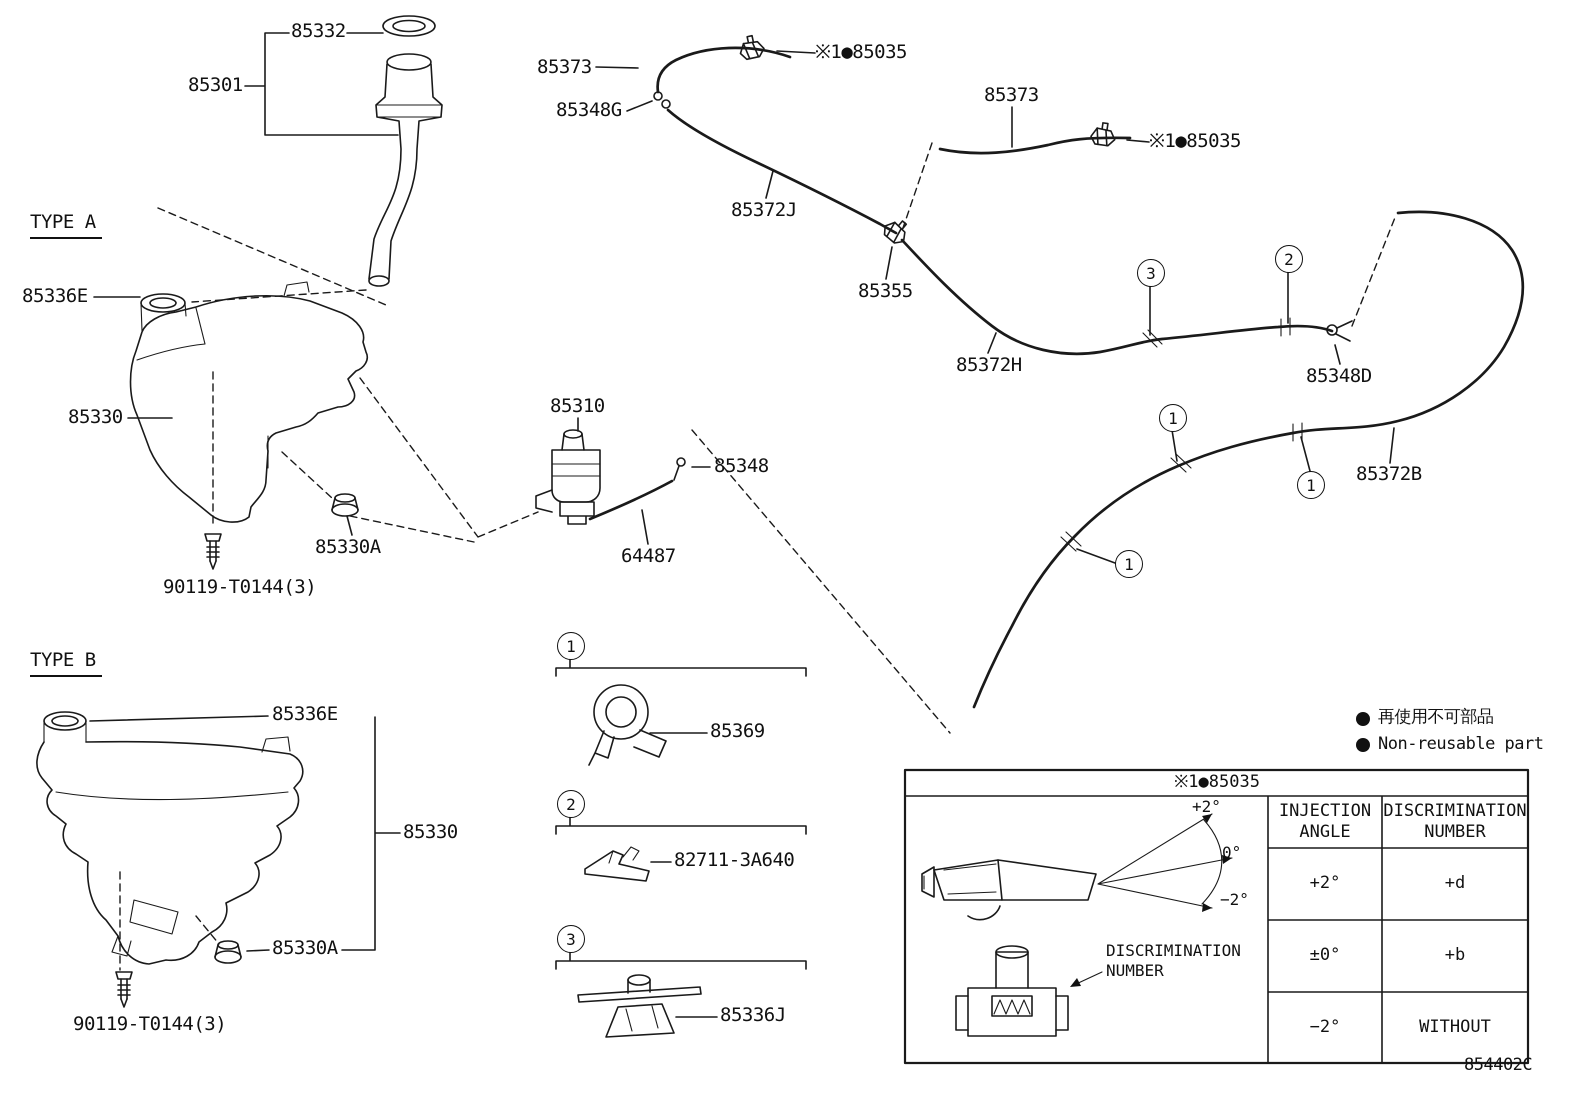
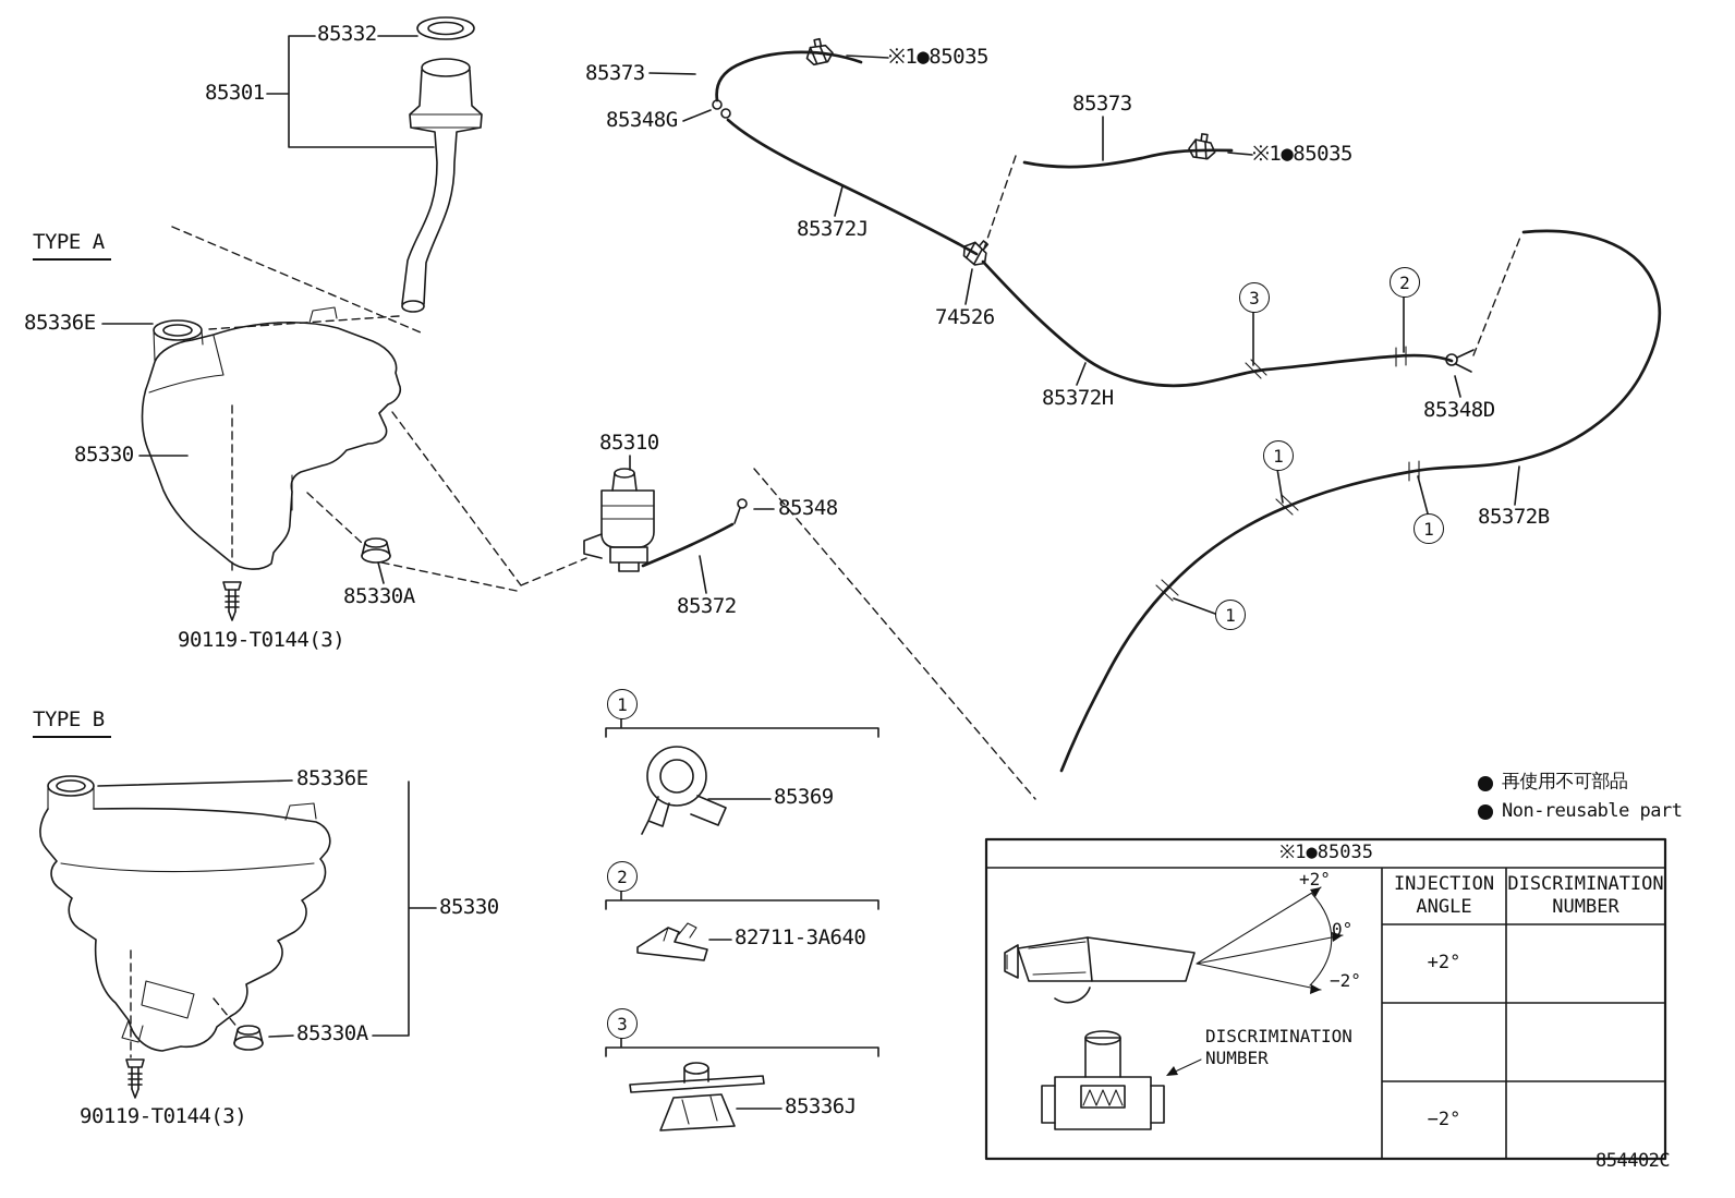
  TYPE A
  TYPE B
  85332
  85301
  85336E
  85330
  85330A
  90119-T0144(3)
  85336E
  85330
  85330A
  90119-T0144(3)
  85373
  ※1●85035
  85348G
  85372J
  85373
  ※1●85035
- 85355
+ 74526
  85372H
  85348D
  85372B
  85310
  85348
- 64487
+ 85372
  85369
  82711-3A640
  85336J
  再使用不可部品
  Non-reusable part
  854402C
  3
  2
  1
  1
  1
  1
  2
  3
  ※1●85035
  INJECTION ANGLE
  DISCRIMINATION NUMBER
  +2°
- +d
- ±0°
- +b
  −2°
- WITHOUT
  +2°
  0°
  −2°
  DISCRIMINATION NUMBER
